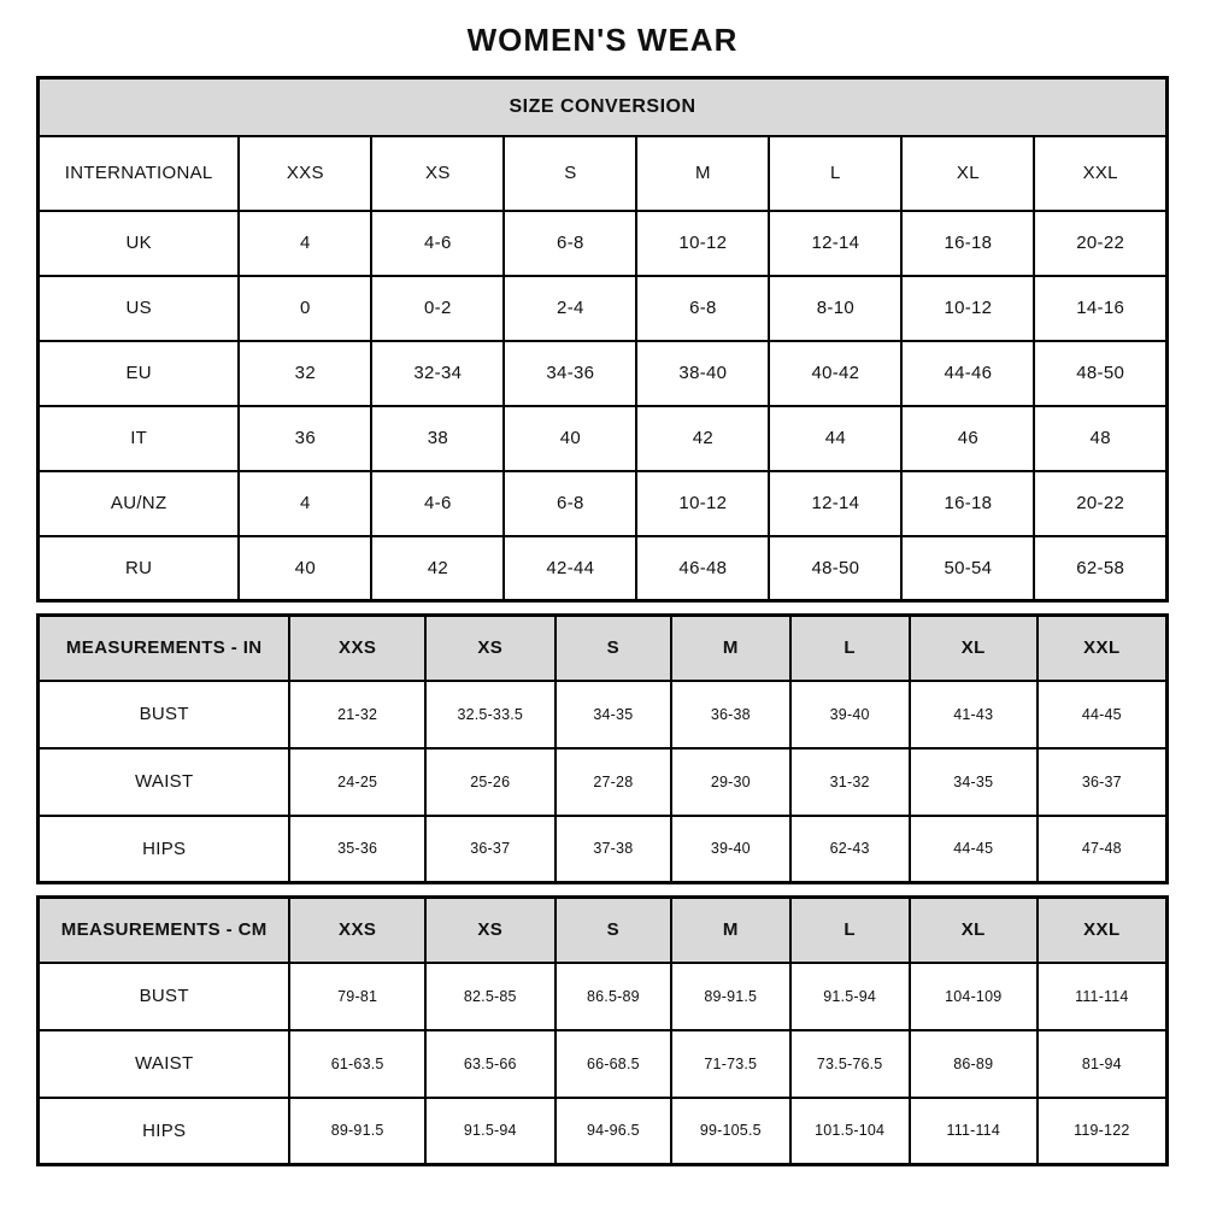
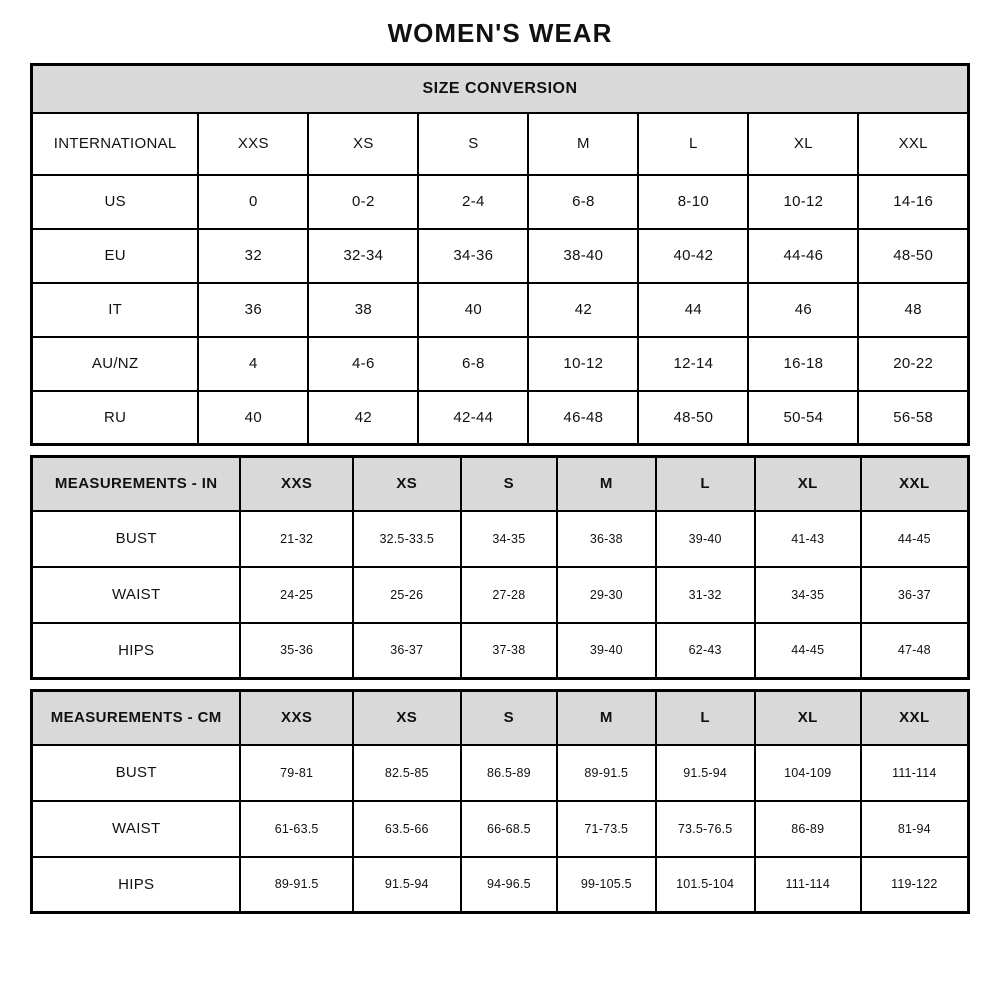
  WOMEN'S WEAR
  SIZE CONVERSION
  INTERNATIONAL	XXS	XS	S	M	L	XL	XXL
- UK	4	4-6	6-8	10-12	12-14	16-18	20-22
  US	0	0-2	2-4	6-8	8-10	10-12	14-16
  EU	32	32-34	34-36	38-40	40-42	44-46	48-50
  IT	36	38	40	42	44	46	48
  AU/NZ	4	4-6	6-8	10-12	12-14	16-18	20-22
- RU	40	42	42-44	46-48	48-50	50-54	62-58
+ RU	40	42	42-44	46-48	48-50	50-54	56-58
  MEASUREMENTS - IN	XXS	XS	S	M	L	XL	XXL
  BUST	21-32	32.5-33.5	34-35	36-38	39-40	41-43	44-45
  WAIST	24-25	25-26	27-28	29-30	31-32	34-35	36-37
  HIPS	35-36	36-37	37-38	39-40	62-43	44-45	47-48
  MEASUREMENTS - CM	XXS	XS	S	M	L	XL	XXL
  BUST	79-81	82.5-85	86.5-89	89-91.5	91.5-94	104-109	111-114
  WAIST	61-63.5	63.5-66	66-68.5	71-73.5	73.5-76.5	86-89	81-94
  HIPS	89-91.5	91.5-94	94-96.5	99-105.5	101.5-104	111-114	119-122
